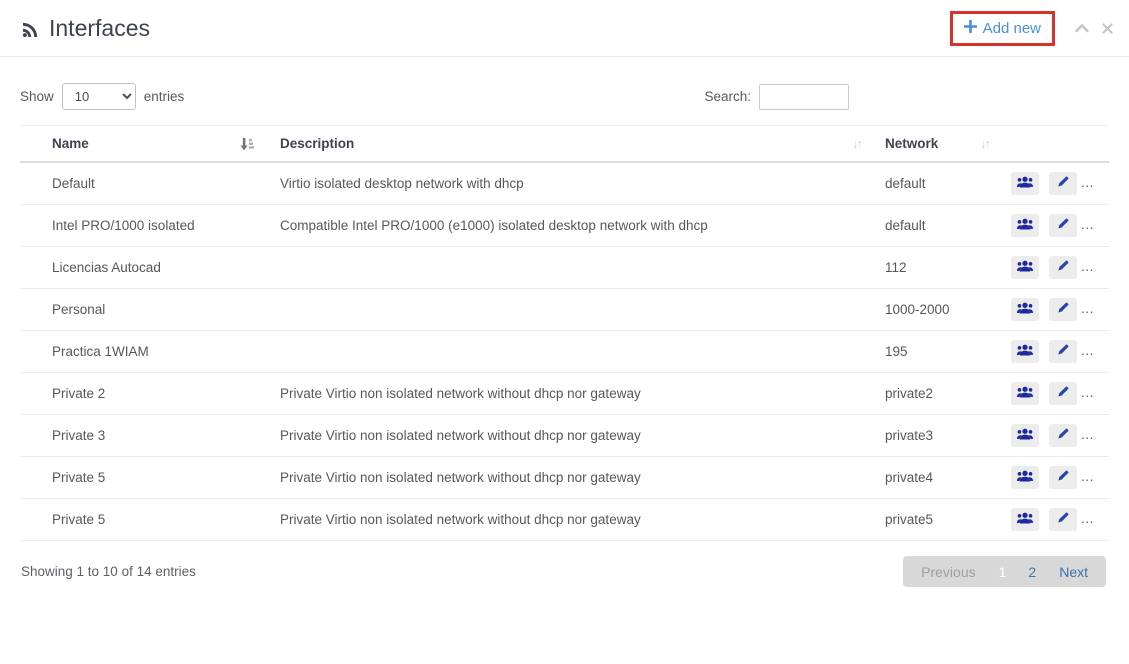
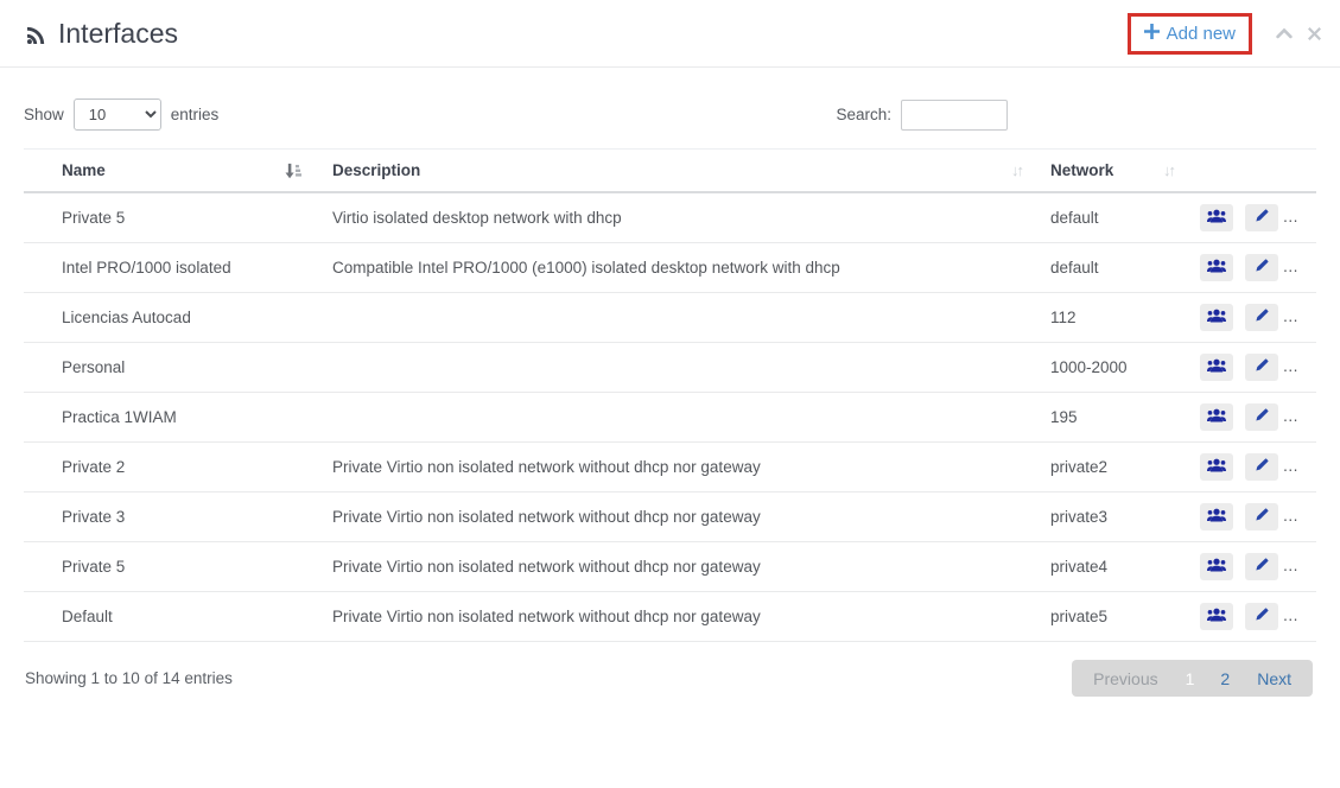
  Interfaces
  Add new
  Show
  10
  entries
  Search:
  Name	Description ↓↑	Network ↓↑
- Default	Virtio isolated desktop network with dhcp	default
+ Private 5	Virtio isolated desktop network with dhcp	default
  Intel PRO/1000 isolated	Compatible Intel PRO/1000 (e1000) isolated desktop network with dhcp	default
  Licencias Autocad		112
  Personal		1000-2000
  Practica 1WIAM		195
  Private 2	Private Virtio non isolated network without dhcp nor gateway	private2
  Private 3	Private Virtio non isolated network without dhcp nor gateway	private3
  Private 5	Private Virtio non isolated network without dhcp nor gateway	private4
- Private 5	Private Virtio non isolated network without dhcp nor gateway	private5
+ Default	Private Virtio non isolated network without dhcp nor gateway	private5
  Showing 1 to 10 of 14 entries
  Previous
  1
  2
  Next
